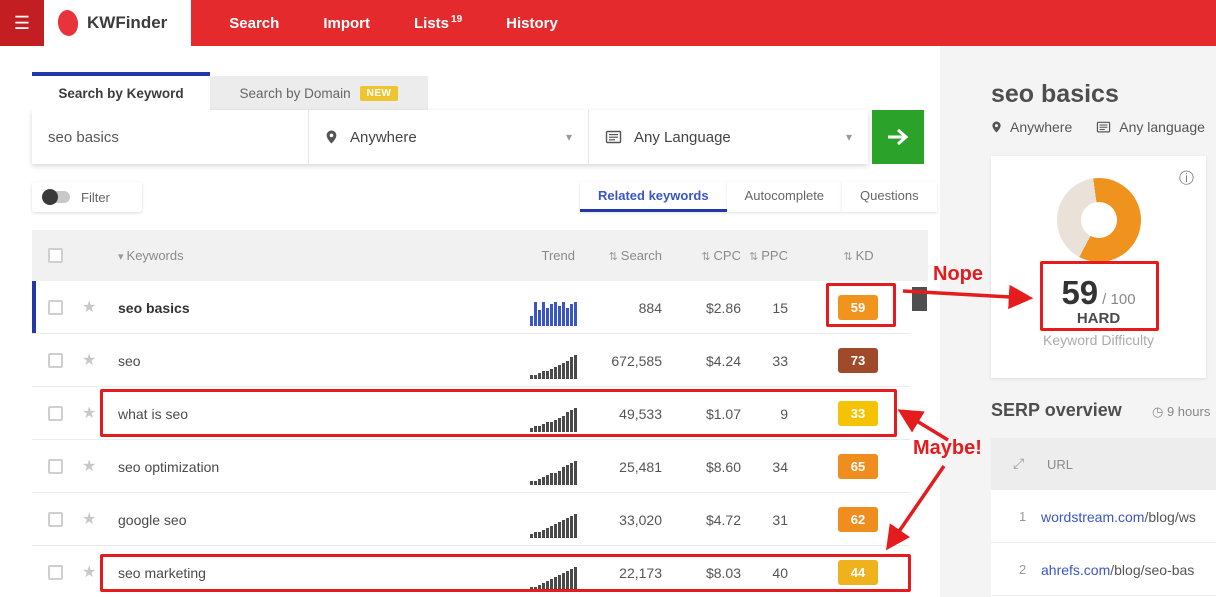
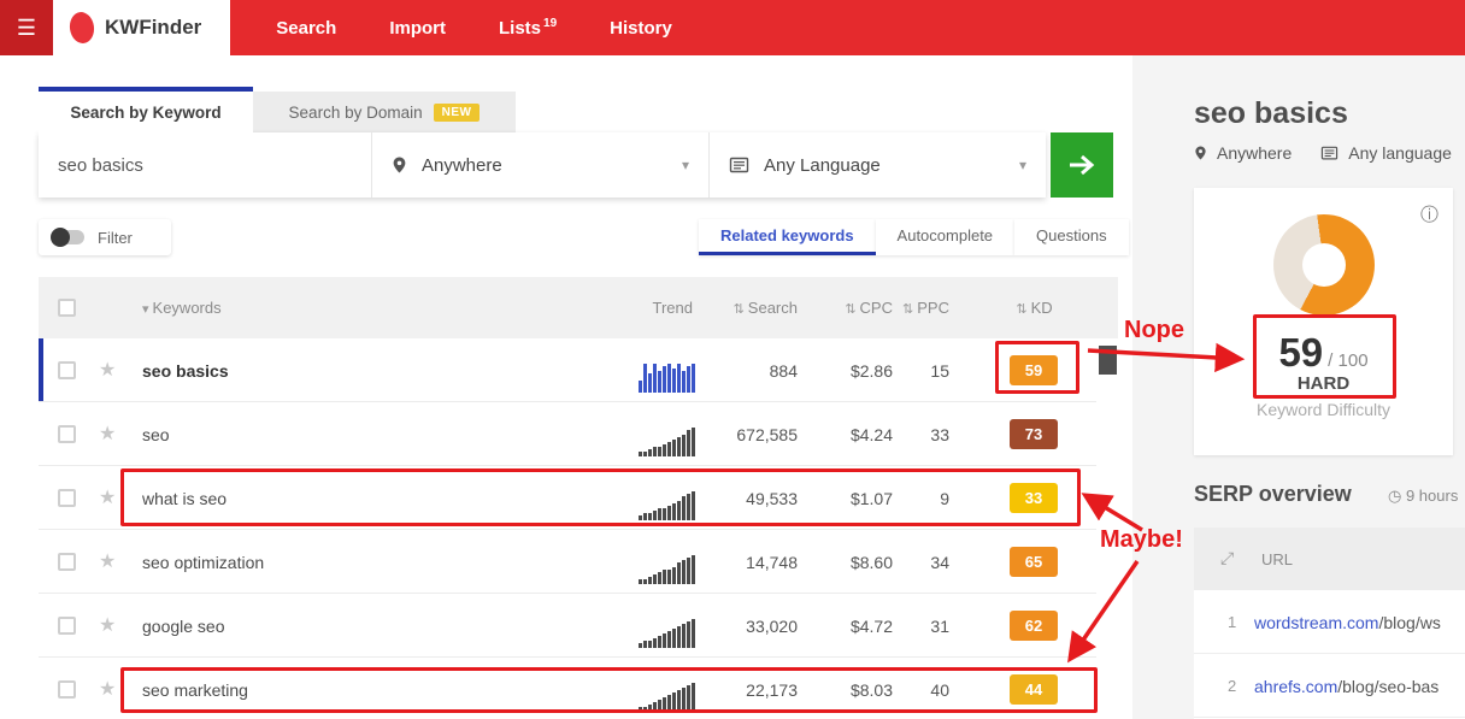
  ☰
  KWFinder
  Search
  Import
  Lists 19
  History
  Search by Keyword
  Search by Domain
  NEW
  seo basics
  Anywhere
  ▾
  Any Language
  ▾
  Filter
  Related keywords
  Autocomplete
  Questions
  ▾ Keywords
  Trend
  ⇅ Search
  ⇅ CPC
  ⇅ PPC
  ⇅ KD
  ★
  seo basics
  884
  $2.86
  15
  59
  ★
  seo
  672,585
  $4.24
  33
  73
  ★
  what is seo
  49,533
  $1.07
  9
  33
  ★
  seo optimization
- 25,481
+ 14,748
  $8.60
  34
  65
  ★
  google seo
  33,020
  $4.72
  31
  62
  ★
  seo marketing
  22,173
  $8.03
  40
  44
  seo basics
  Anywhere
  Any language
  ⓘ
  59 / 100
  HARD
  Keyword Difficulty
  SERP overview
  ◷ 9 hours
  ⤢
  URL
  1
  wordstream.com/blog/ws
  2
  ahrefs.com/blog/seo-bas
  Nope
  Maybe!
